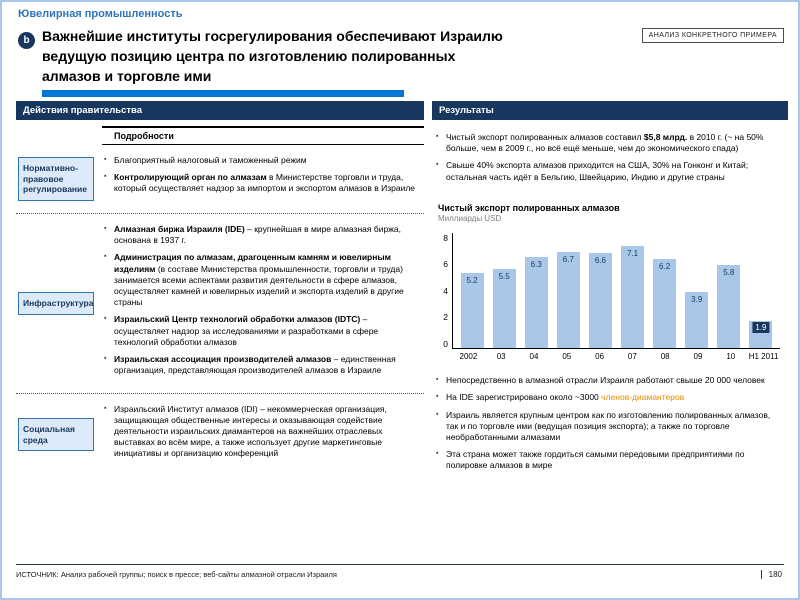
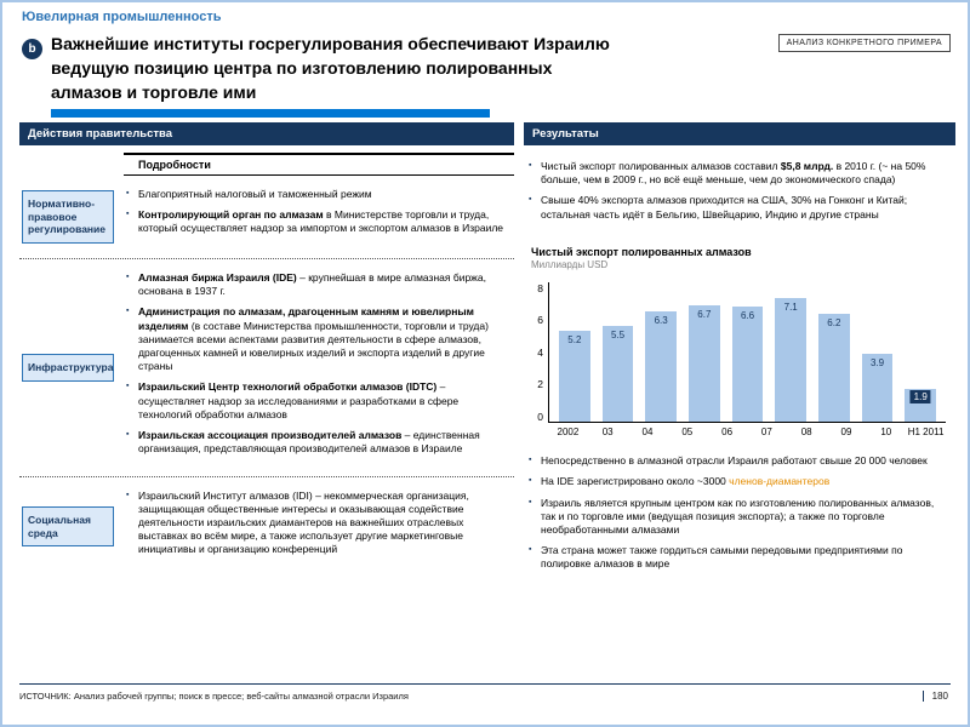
  Ювелирная промышленность
  b
  Важнейшие институты госрегулирования обеспечивают Израилю ведущую позицию центра по изготовлению полированных алмазов и торговле ими
  Действия правительства
  Подробности
  Нормативно-правовое регулирование
  Благоприятный налоговый и таможенный режим
  Контролирующий орган по алмазам в Министерстве торговли и труда, который осуществляет надзор за импортом и экспортом алмазов в Израиле
  Инфраструктура
  Алмазная биржа Израиля (IDE) – крупнейшая в мире алмазная биржа, основана в 1937 г.
- Администрация по алмазам, драгоценным камням и ювелирным изделиям (в составе Министерства промышленности, торговли и труда) занимается всеми аспектами развития деятельности в сфере алмазов, осуществляет камней и ювелирных изделий и экспорта изделий в другие страны
+ Администрация по алмазам, драгоценным камням и ювелирным изделиям (в составе Министерства промышленности, торговли и труда) занимается всеми аспектами развития деятельности в сфере алмазов, драгоценных камней и ювелирных изделий и экспорта изделий в другие страны
  Израильский Центр технологий обработки алмазов (IDTC) – осуществляет надзор за исследованиями и разработками в сфере технологий обработки алмазов
  Израильская ассоциация производителей алмазов – единственная организация, представляющая производителей алмазов в Израиле
  Социальная среда
  Израильский Институт алмазов (IDI) – некоммерческая организация, защищающая общественные интересы и оказывающая содействие деятельности израильских диамантеров на важнейших отраслевых выставках во всём мире, а также использует другие маркетинговые инициативы и организацию конференций
  Результаты
  Чистый экспорт полированных алмазов составил $5,8 млрд. в 2010 г. (~ на 50% больше, чем в 2009 г., но всё ещё меньше, чем до экономического спада)
  Свыше 40% экспорта алмазов приходится на США, 30% на Гонконг и Китай; остальная часть идёт в Бельгию, Швейцарию, Индию и другие страны
  Чистый экспорт полированных алмазов
  Миллиарды USD
  8
  6
  4
  2
  0
  5.2
  5.5
  6.3
  6.7
  6.6
  7.1
  6.2
  3.9
- 5.8
  1.9
  2002
  03
  04
  05
  06
  07
  08
  09
  10
  H1 2011
  Непосредственно в алмазной отрасли Израиля работают свыше 20 000 человек
  На IDE зарегистрировано около ~3000 членов-диамантеров
  Израиль является крупным центром как по изготовлению полированных алмазов, так и по торговле ими (ведущая позиция экспорта); а также по торговле необработанными алмазами
  Эта страна может также гордиться самыми передовыми предприятиями по полировке алмазов в мире
  ИСТОЧНИК: Анализ рабочей группы; поиск в прессе; веб-сайты алмазной отрасли Израиля
  180
